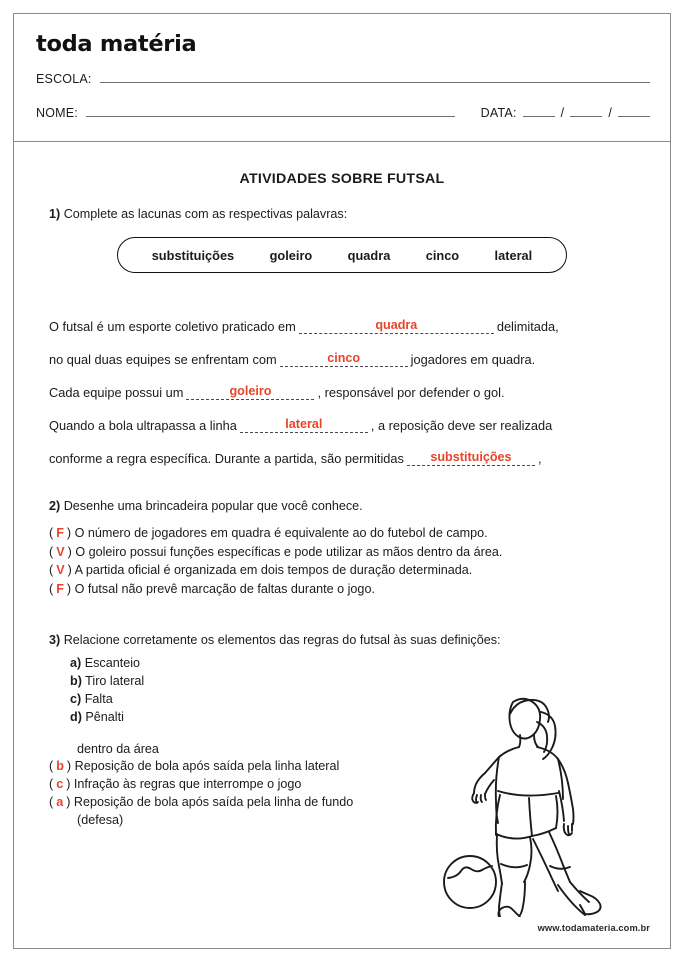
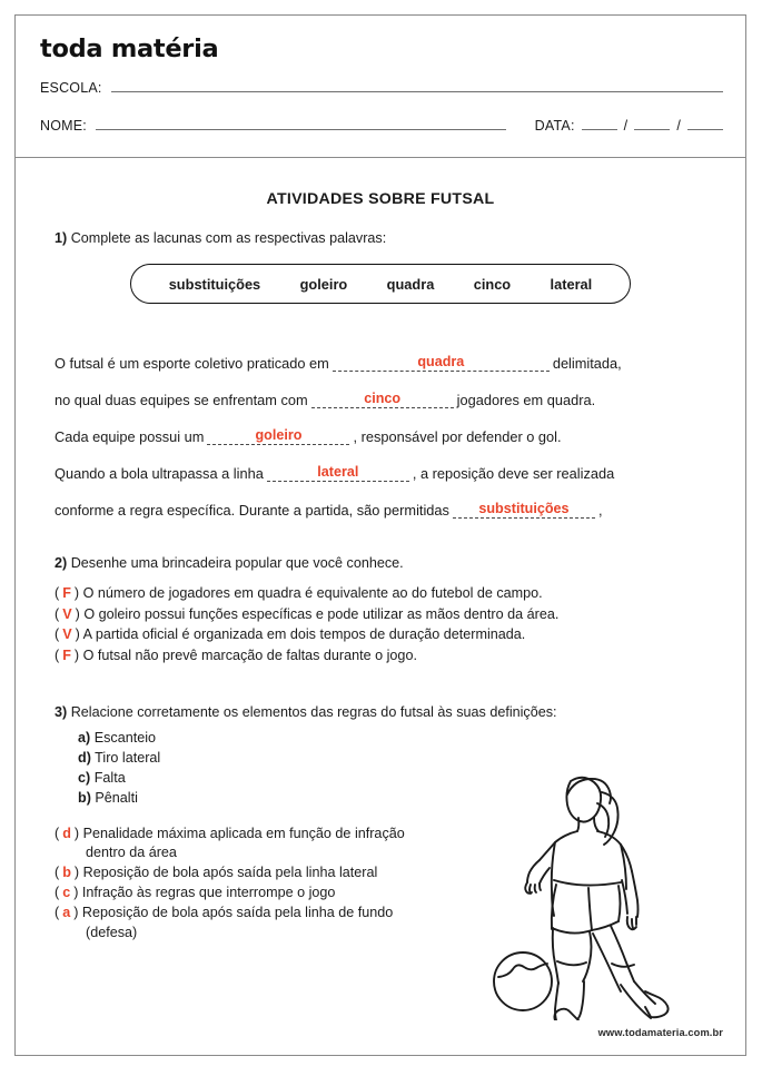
  toda matéria
  ESCOLA:
  NOME:
  DATA:
  /
  /
  ATIVIDADES SOBRE FUTSAL
  1) Complete as lacunas com as respectivas palavras:
  substituições
  goleiro
  quadra
  cinco
  lateral
  O futsal é um esporte coletivo praticado em
  quadra
  delimitada,
  no qual duas equipes se enfrentam com
  cinco
  jogadores em quadra.
  Cada equipe possui um
  goleiro
  , responsável por defender o gol.
  Quando a bola ultrapassa a linha
  lateral
  , a reposição deve ser realizada
  conforme a regra específica. Durante a partida, são permitidas
  substituições
  ,
  2) Desenhe uma brincadeira popular que você conhece.
  ( F ) O número de jogadores em quadra é equivalente ao do futebol de campo.
  ( V ) O goleiro possui funções específicas e pode utilizar as mãos dentro da área.
  ( V ) A partida oficial é organizada em dois tempos de duração determinada.
  ( F ) O futsal não prevê marcação de faltas durante o jogo.
  3) Relacione corretamente os elementos das regras do futsal às suas definições:
  a) Escanteio
- b) Tiro lateral
+ d) Tiro lateral
  c) Falta
- d) Pênalti
+ b) Pênalti
+ ( d ) Penalidade máxima aplicada em função de infração
  dentro da área
  ( b ) Reposição de bola após saída pela linha lateral
  ( c ) Infração às regras que interrompe o jogo
  ( a ) Reposição de bola após saída pela linha de fundo
  (defesa)
  www.todamateria.com.br
